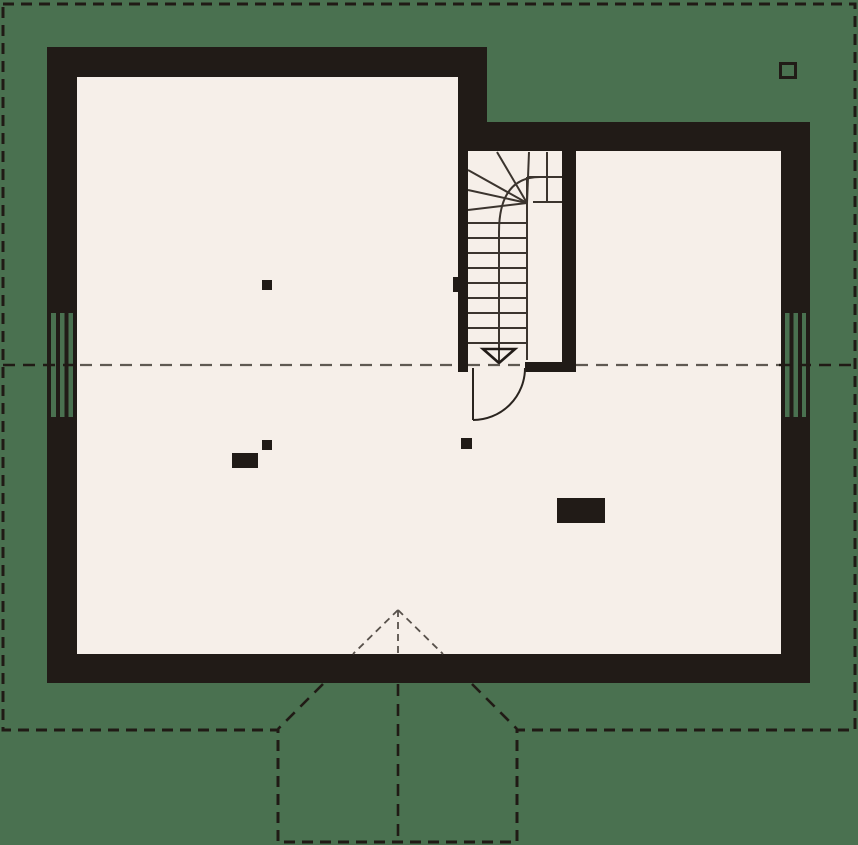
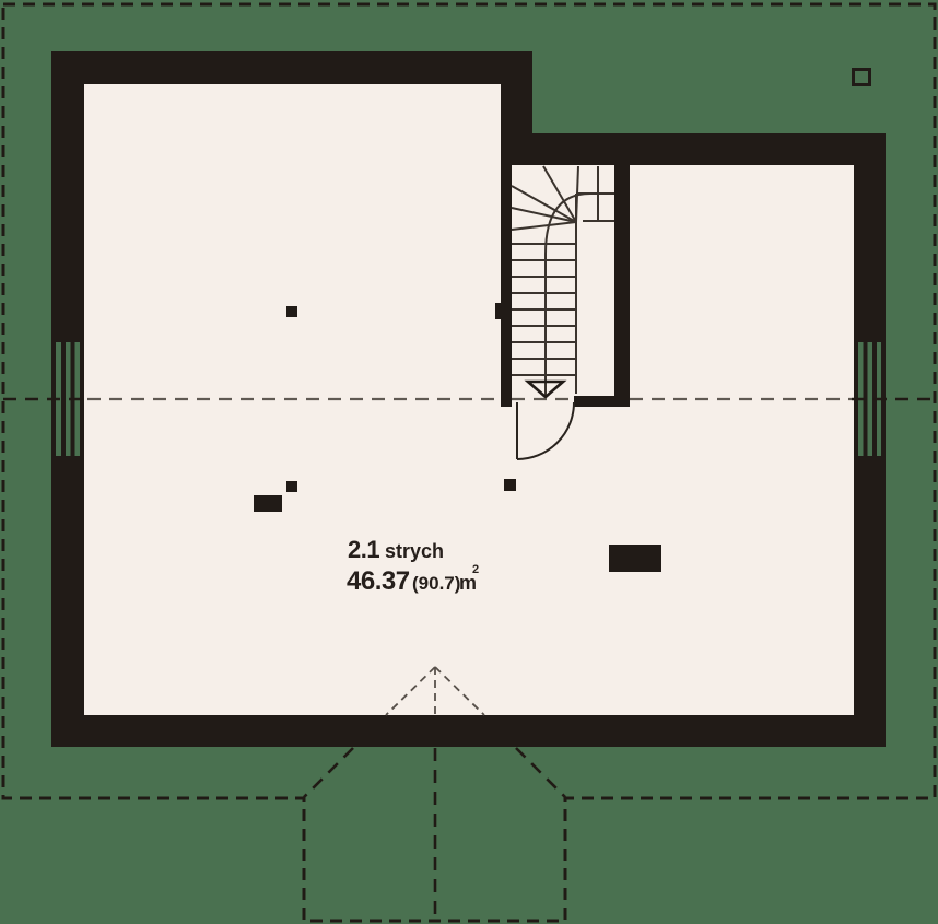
+ 2.1
+ strych
+ 46.37
+ (90.7)
+ m
+ 2
